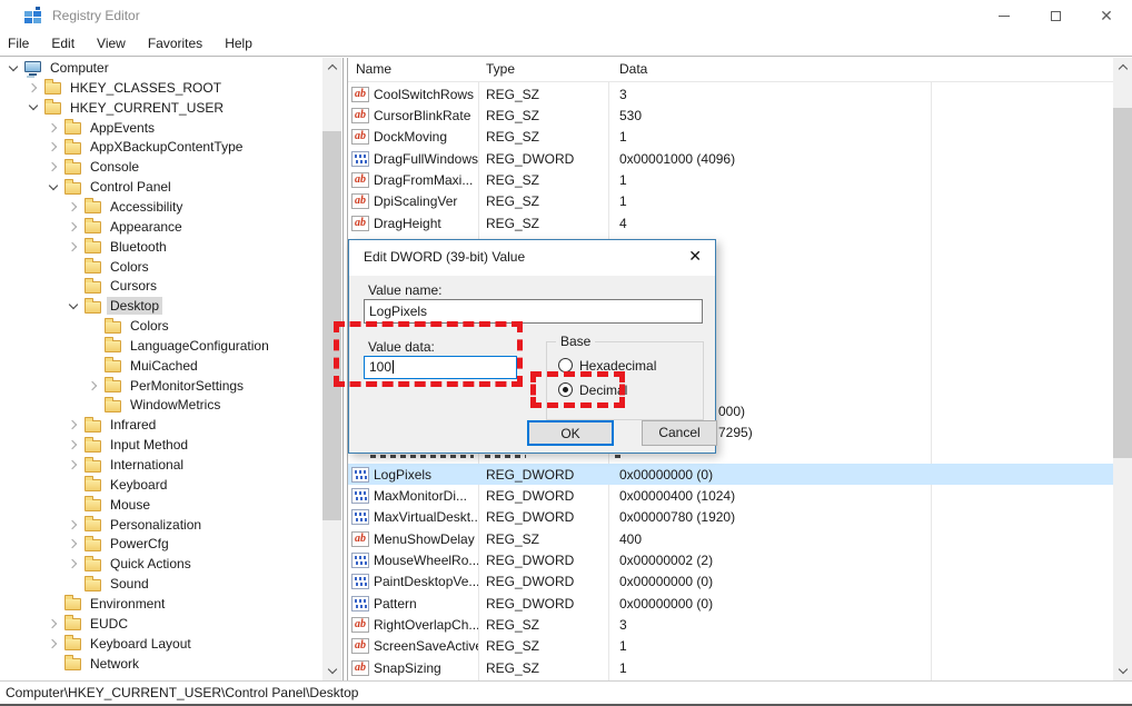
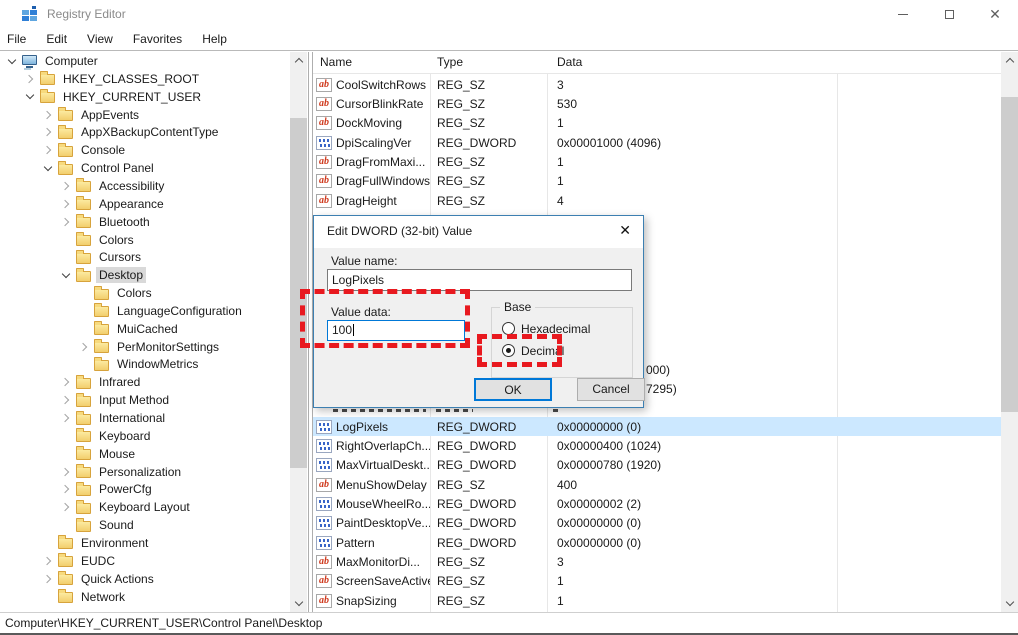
  Registry Editor
  ✕
  File
  Edit
  View
  Favorites
  Help
  Computer
  HKEY_CLASSES_ROOT
  HKEY_CURRENT_USER
  AppEvents
  AppXBackupContentType
  Console
  Control Panel
  Accessibility
  Appearance
  Bluetooth
  Colors
  Cursors
  Desktop
  Colors
  LanguageConfiguration
  MuiCached
  PerMonitorSettings
  WindowMetrics
  Infrared
  Input Method
  International
  Keyboard
  Mouse
  Personalization
  PowerCfg
- Quick Actions
+ Keyboard Layout
  Sound
  Environment
  EUDC
- Keyboard Layout
+ Quick Actions
  Network
  Name
  Type
  Data
  CoolSwitchRows
  REG_SZ
  3
  CursorBlinkRate
  REG_SZ
  530
  DockMoving
  REG_SZ
  1
- DragFullWindows
+ DpiScalingVer
  REG_DWORD
  0x00001000 (4096)
  DragFromMaxi...
  REG_SZ
  1
- DpiScalingVer
+ DragFullWindows
  REG_SZ
  1
  DragHeight
  REG_SZ
  4
  LogPixels
  REG_DWORD
  0x00000000 (0)
- MaxMonitorDi...
+ RightOverlapCh...
  REG_DWORD
  0x00000400 (1024)
  MaxVirtualDeskt..
  REG_DWORD
  0x00000780 (1920)
  MenuShowDelay
  REG_SZ
  400
  MouseWheelRo...
  REG_DWORD
  0x00000002 (2)
  PaintDesktopVe...
  REG_DWORD
  0x00000000 (0)
  Pattern
  REG_DWORD
  0x00000000 (0)
- RightOverlapCh...
+ MaxMonitorDi...
  REG_SZ
  3
  ScreenSaveActiv
  REG_SZ
  1
  SnapSizing
  REG_SZ
  1
  000)
  7295)
  Computer\HKEY_CURRENT_USER\Control Panel\Desktop
- Edit DWORD (39-bit) Value
+ Edit DWORD (32-bit) Value
  ✕
  Value name:
  LogPixels
  Value data:
  100
  Base
  Hexadecimal
  Decimal
  OK
  Cancel
